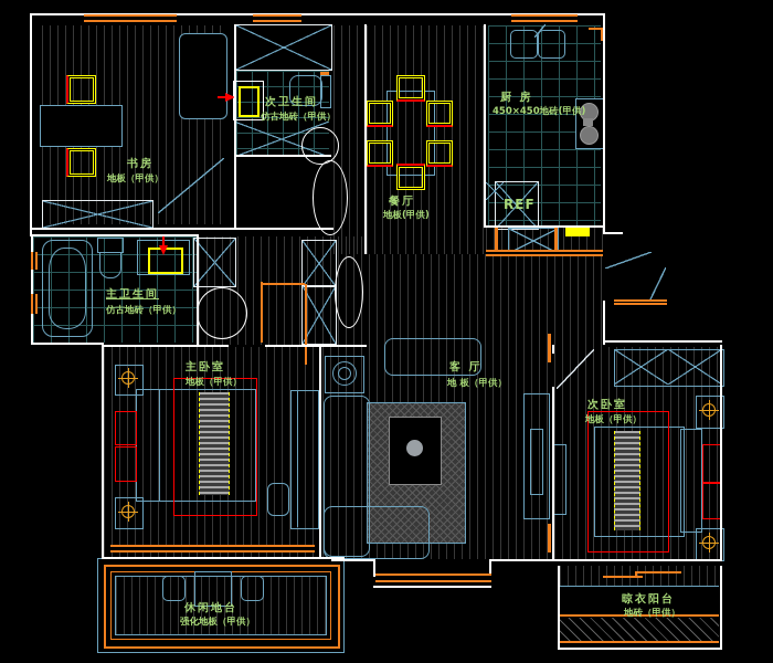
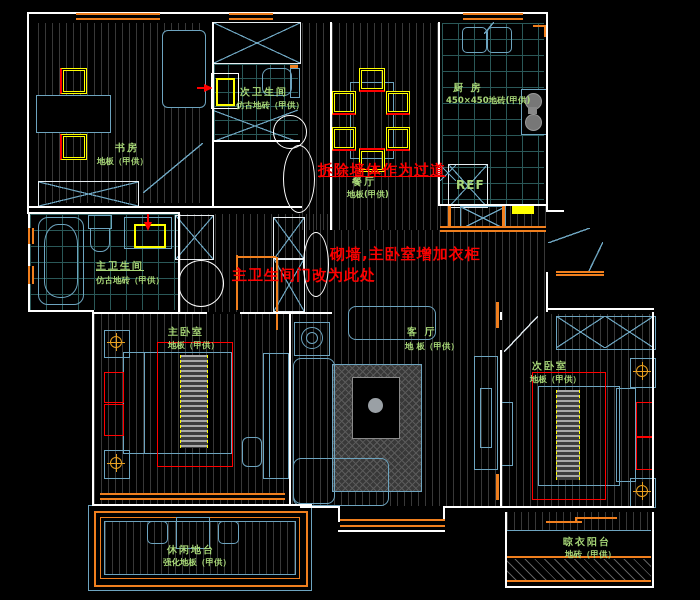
  REF
  书房
  地板（甲供）
  次卫生间
  仿古地砖（甲供）
  餐厅
  地板(甲供)
  厨 房
  450×450地砖(甲供)
  主卫生间
  仿古地砖（甲供）
  主卧室
  地板（甲供）
  客 厅
  地 板（甲供）
  次卧室
  地板（甲供）
  休闲地台
  强化地板（甲供）
  晾衣阳台
  地砖（甲供）
+ 拆除墙体作为过道
+ 砌墙,主卧室增加衣柜
+ 主卫生间门改为此处
